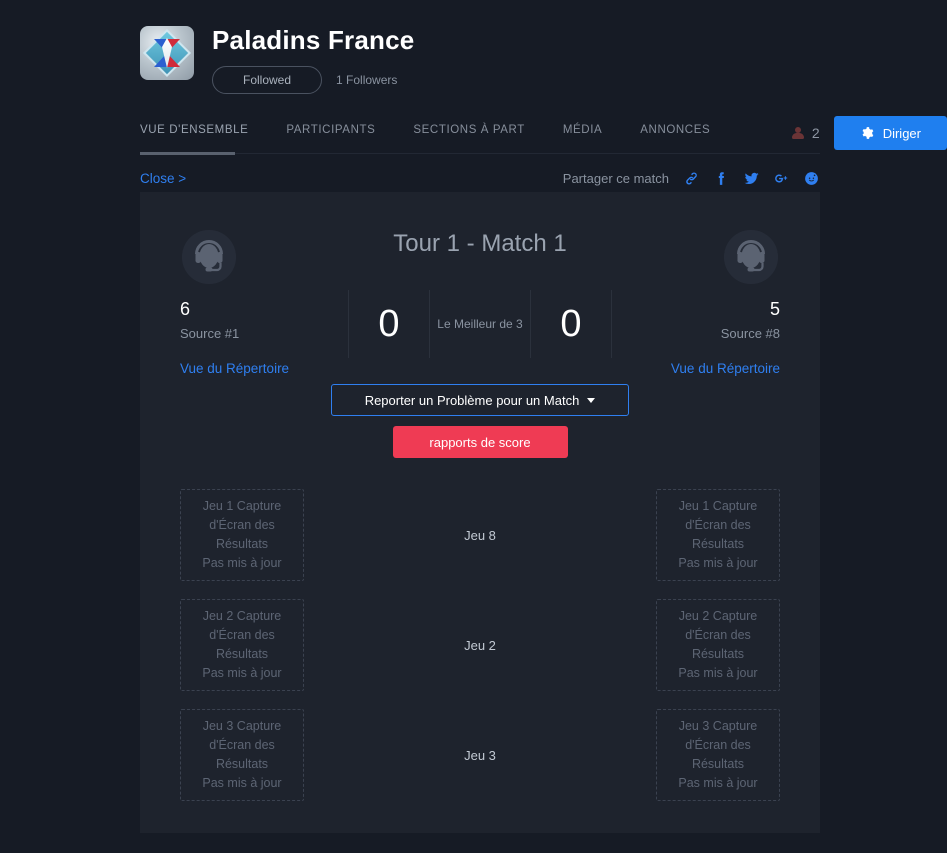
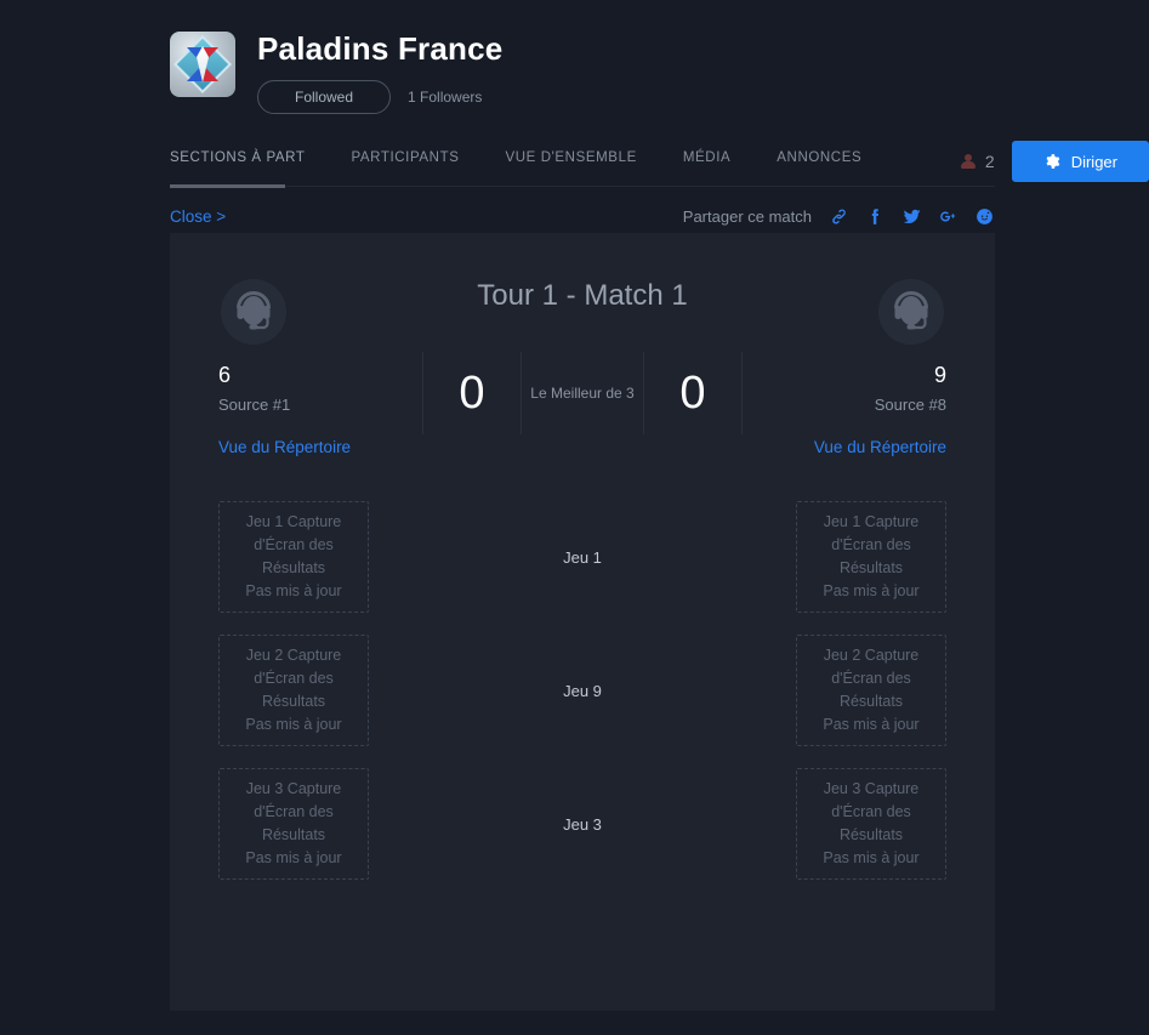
  Paladins France
  Followed
  1 Followers
- VUE D'ENSEMBLE
+ SECTIONS À PART
  PARTICIPANTS
- SECTIONS À PART
+ VUE D'ENSEMBLE
  MÉDIA
  ANNONCES
  2
  Diriger
  Close >
  Partager ce match
  Tour 1 - Match 1
  6
  Source #1
  Vue du Répertoire
- 5
+ 9
  Source #8
  Vue du Répertoire
  0
  Le Meilleur de 3
  0
- Reporter un Problème pour un Match
- rapports de score
  Jeu 1 Capture d'Écran des Résultats
  Pas mis à jour
- Jeu 8
+ Jeu 1
  Jeu 1 Capture d'Écran des Résultats
  Pas mis à jour
  Jeu 2 Capture d'Écran des Résultats
  Pas mis à jour
- Jeu 2
+ Jeu 9
  Jeu 2 Capture d'Écran des Résultats
  Pas mis à jour
  Jeu 3 Capture d'Écran des Résultats
  Pas mis à jour
  Jeu 3
  Jeu 3 Capture d'Écran des Résultats
  Pas mis à jour
